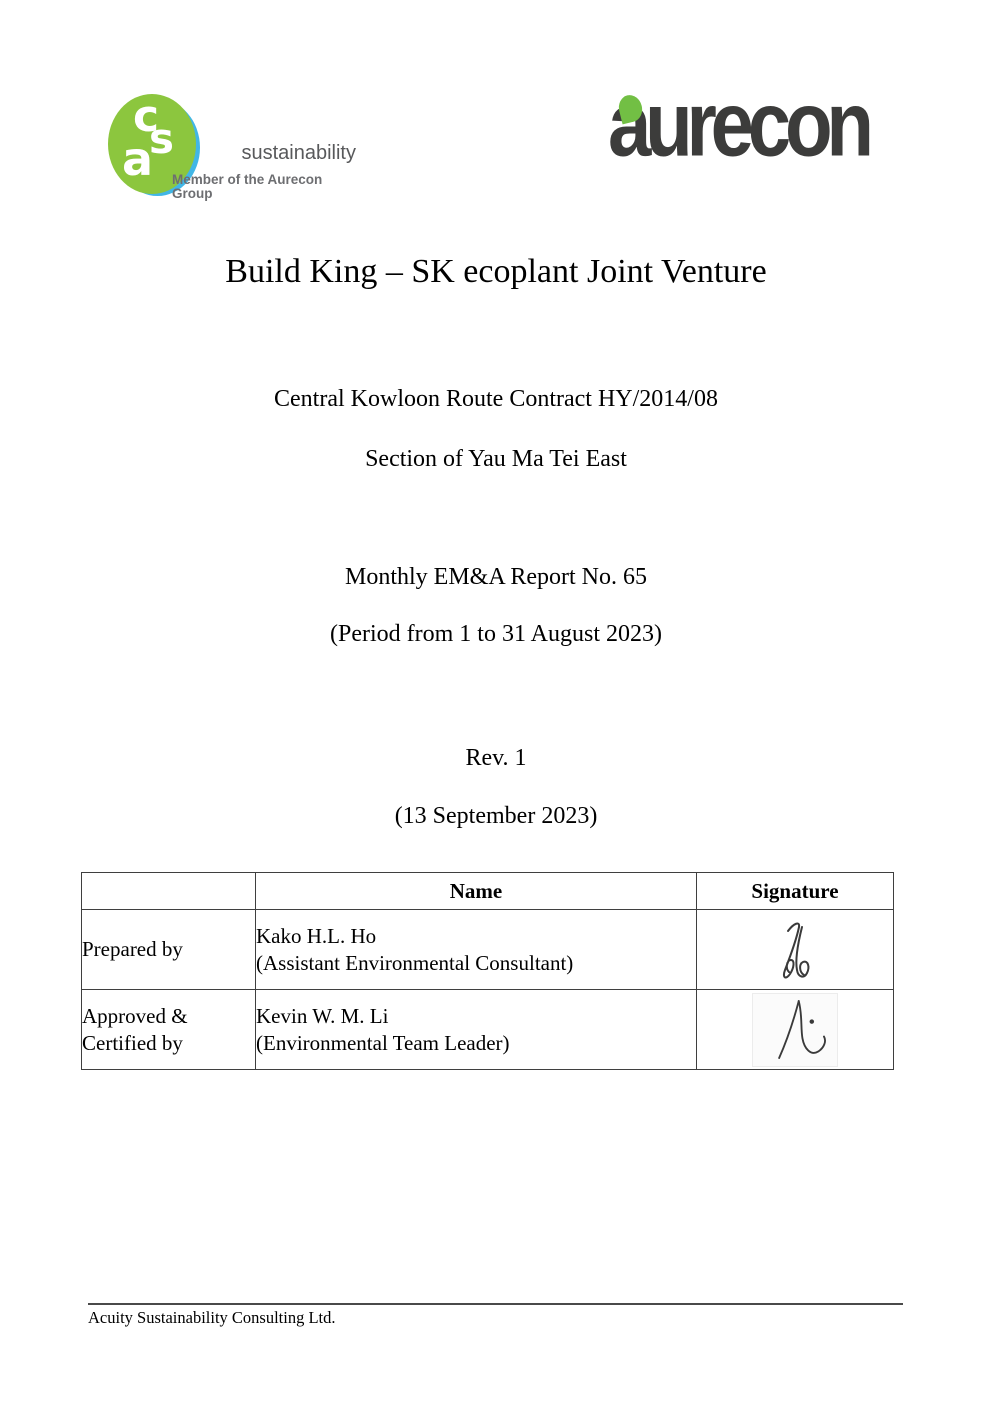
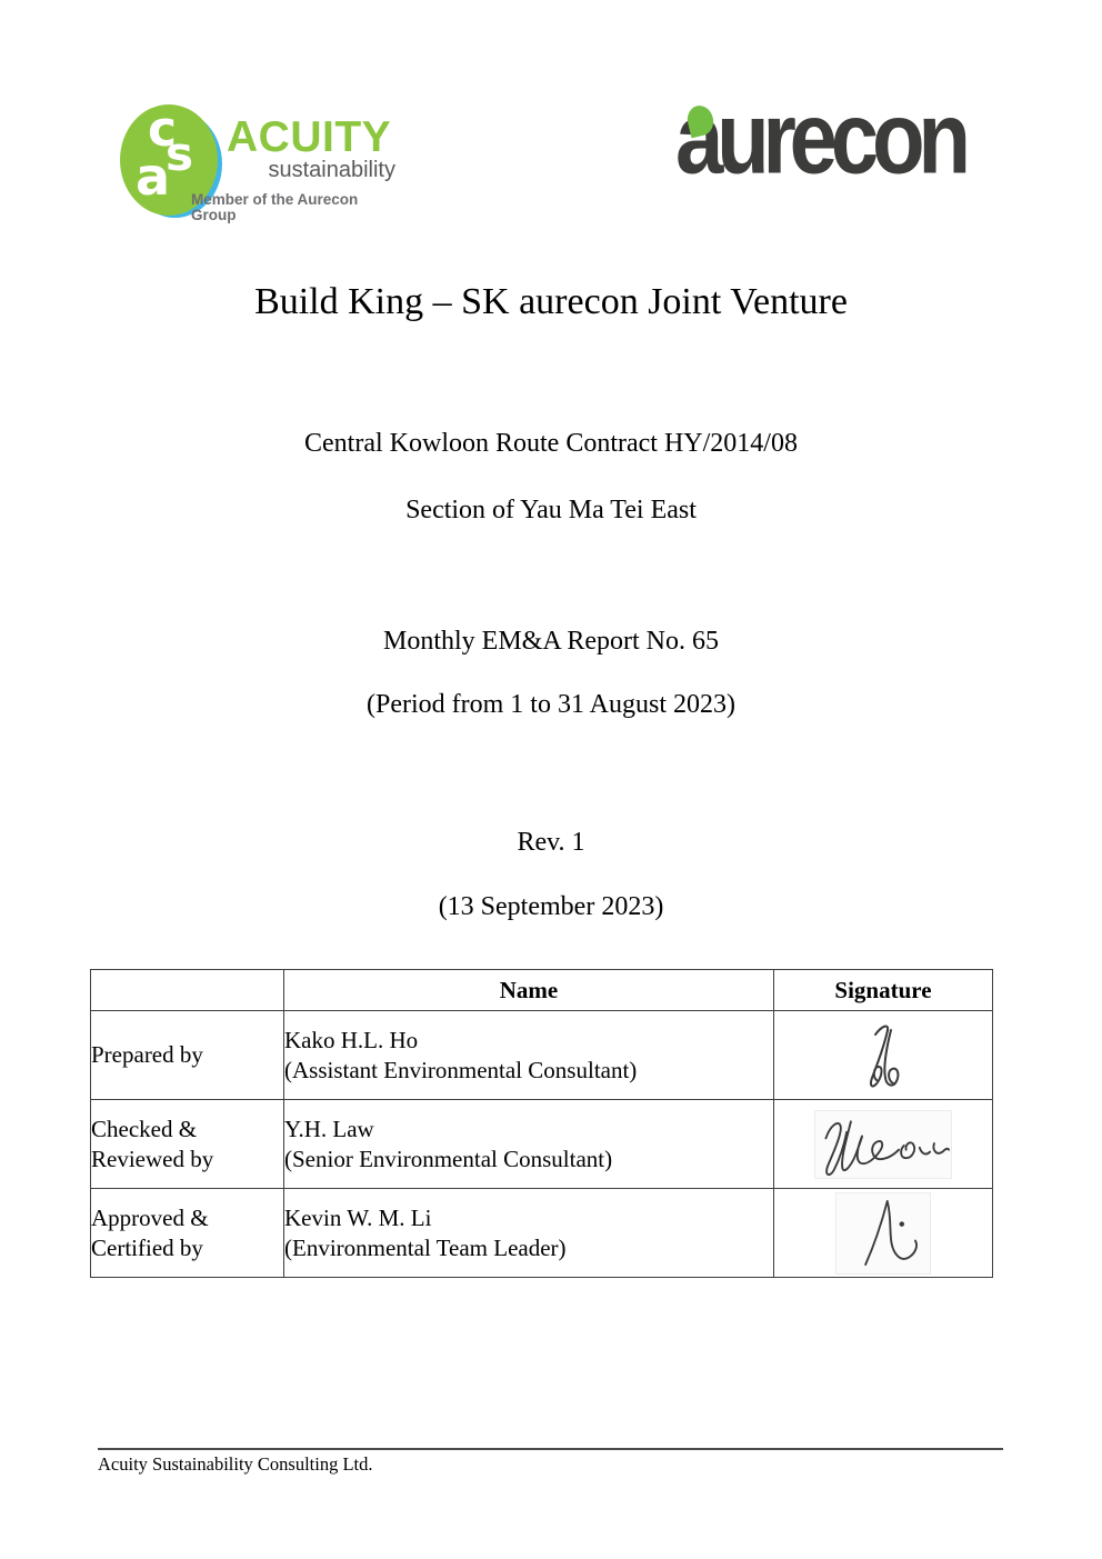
  c
  s
  a
+ ACUITY
  sustainability
  Member of the Aurecon Group
  aurecon
- Build King – SK ecoplant Joint Venture
+ Build King – SK aurecon Joint Venture
  Central Kowloon Route Contract HY/2014/08
  Section of Yau Ma Tei East
  Monthly EM&A Report No. 65
  (Period from 1 to 31 August 2023)
  Rev. 1
  (13 September 2023)
  	Name	Signature
  Prepared by	Kako H.L. Ho (Assistant Environmental Consultant)
+ Checked & Reviewed by	Y.H. Law (Senior Environmental Consultant)
  Approved & Certified by	Kevin W. M. Li (Environmental Team Leader)
  Acuity Sustainability Consulting Ltd.
